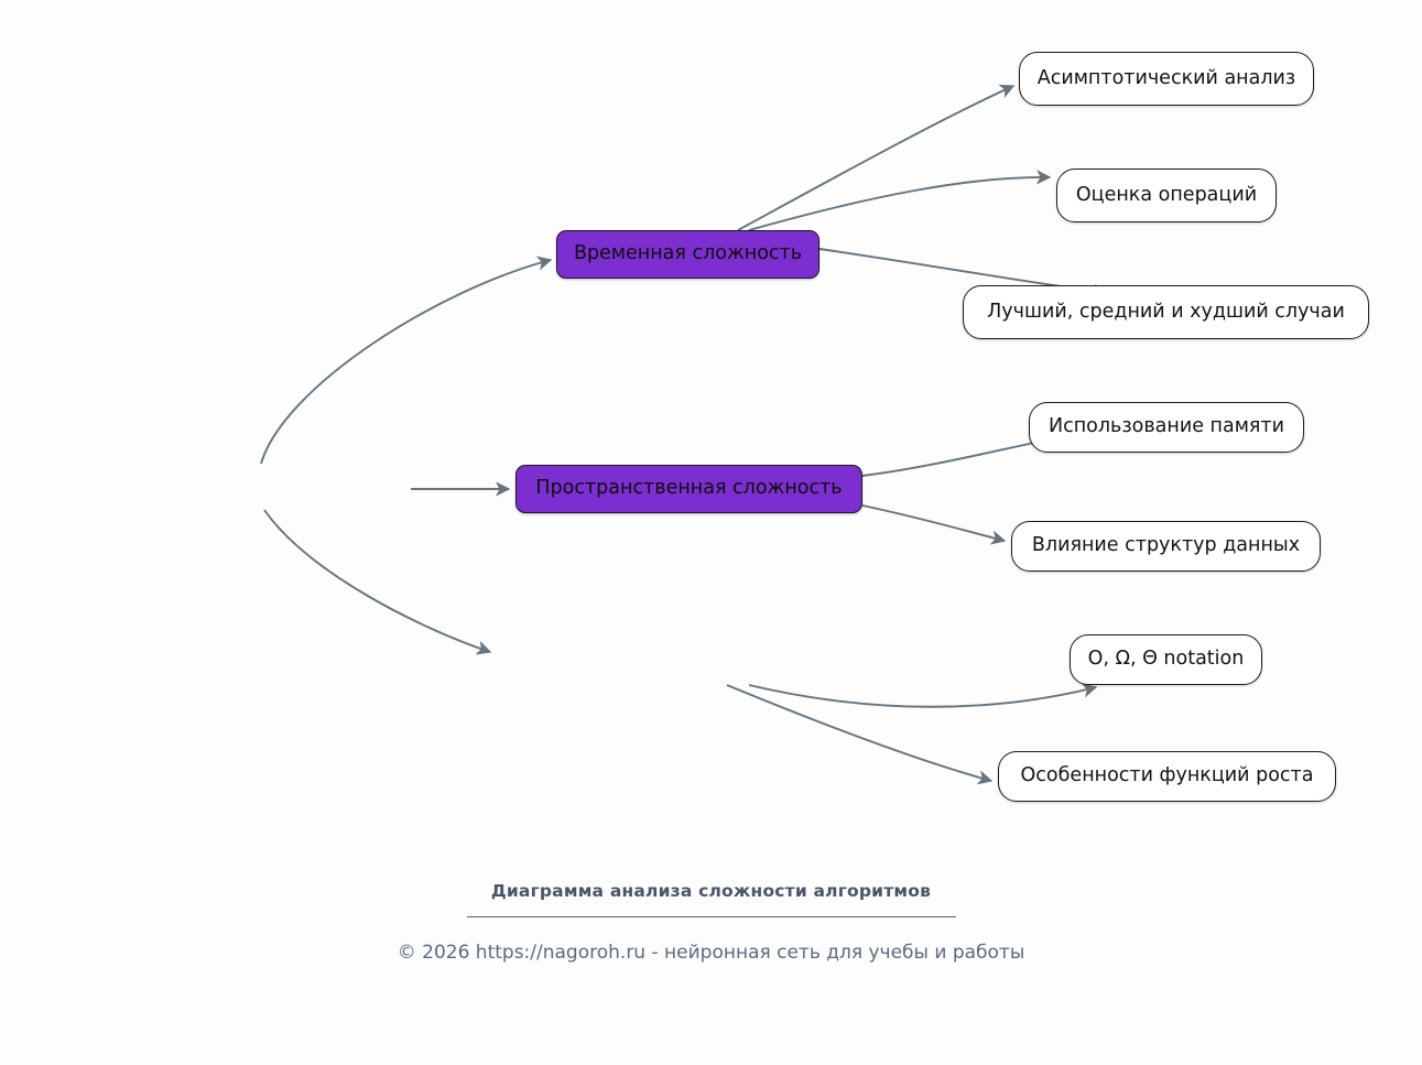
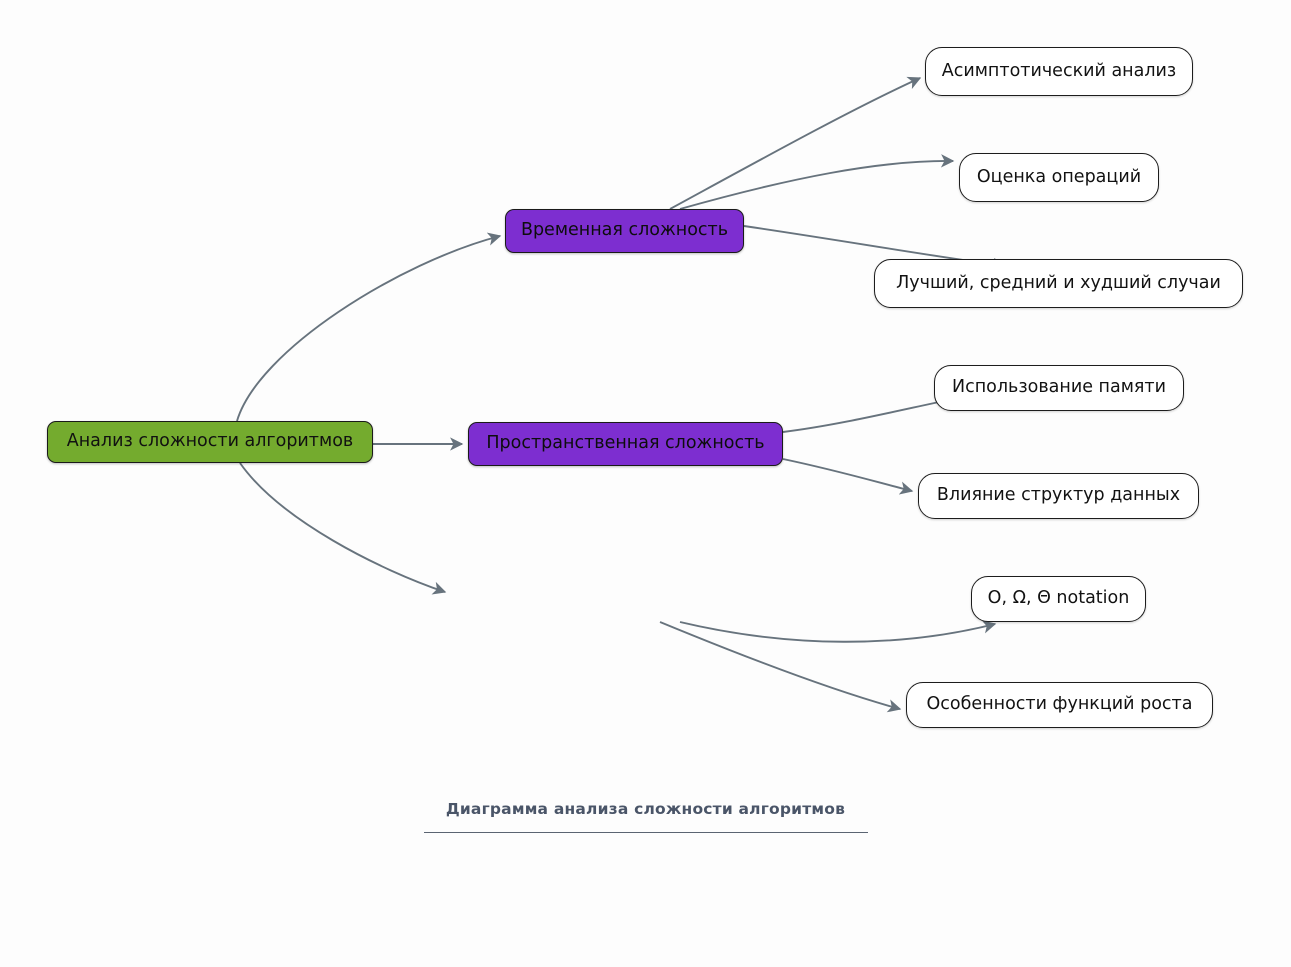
+ Анализ сложности алгоритмов
  Временная сложность
  Пространственная сложность
  Асимптотический анализ
  Оценка операций
  Лучший, средний и худший случаи
  Использование памяти
  Влияние структур данных
  O, Ω, Θ notation
  Особенности функций роста
  Диаграмма анализа сложности алгоритмов
- © 2026 https://nagoroh.ru - нейронная сеть для учебы и работы
